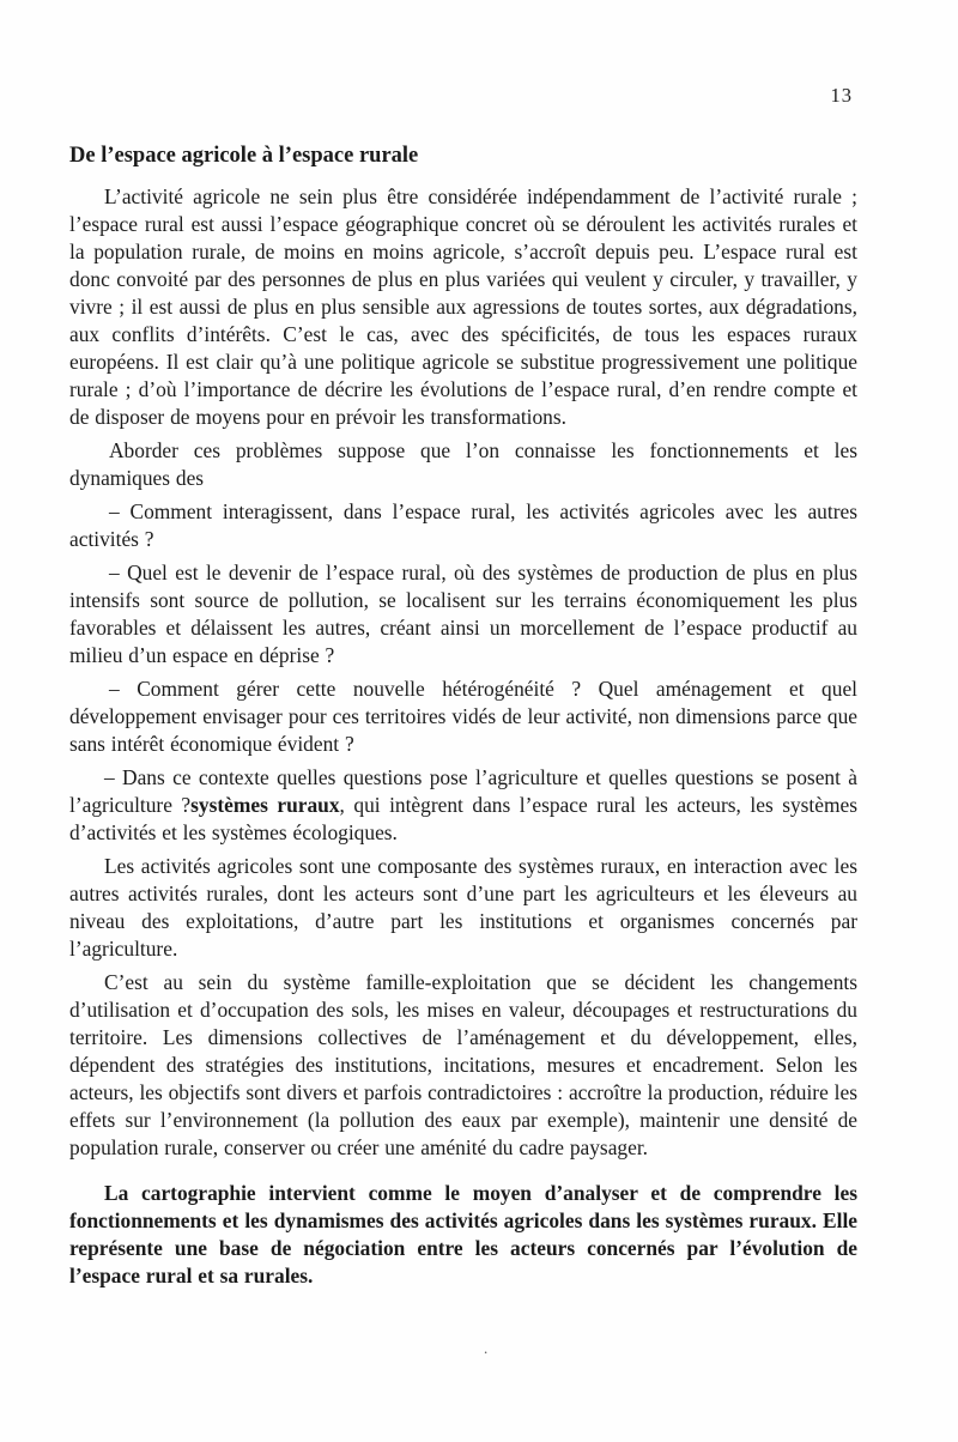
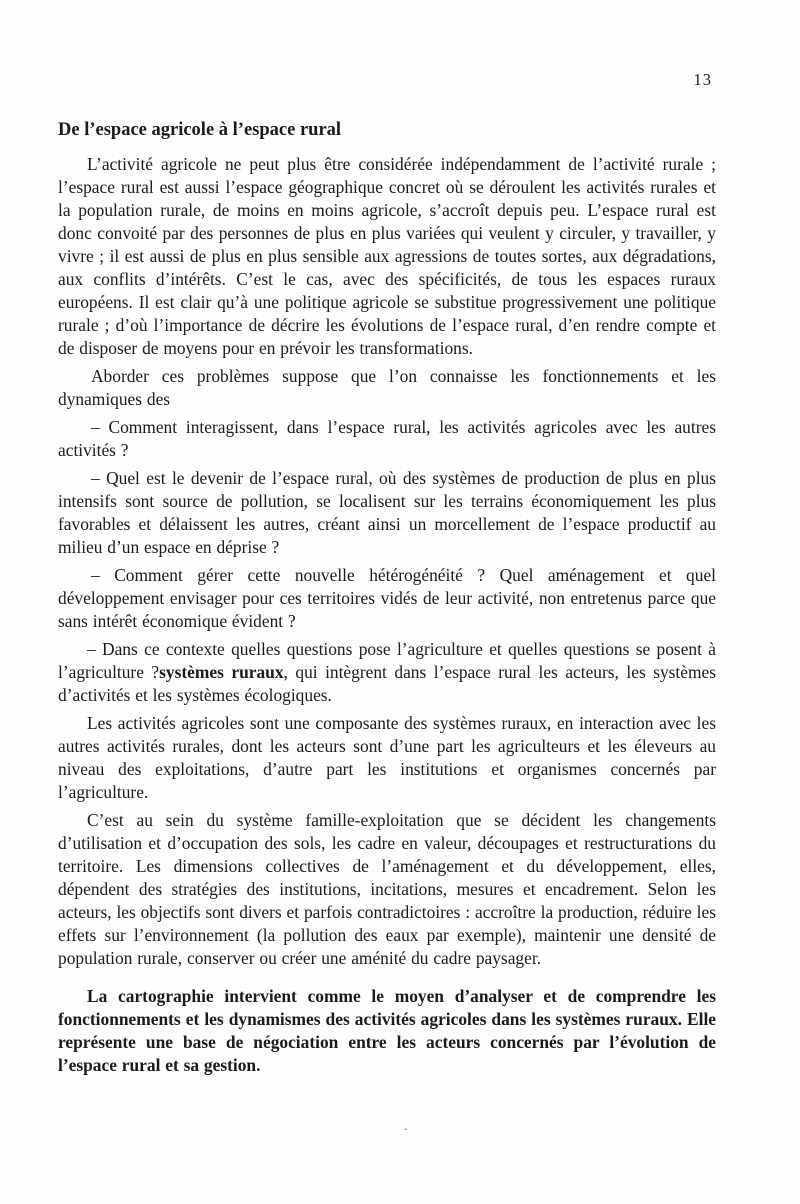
  13
- De l’espace agricole à l’espace rurale
+ De l’espace agricole à l’espace rural
- L’activité agricole ne sein plus être considérée indépendamment de l’activité rurale ; l’espace rural est aussi l’espace géographique concret où se déroulent les activités rurales et la population rurale, de moins en moins agricole, s’accroît depuis peu. L’espace rural est donc convoité par des personnes de plus en plus variées qui veulent y circuler, y travailler, y vivre ; il est aussi de plus en plus sensible aux agressions de toutes sortes, aux dégradations, aux conflits d’intérêts. C’est le cas, avec des spécificités, de tous les espaces ruraux européens. Il est clair qu’à une politique agricole se substitue progressivement une politique rurale ; d’où l’importance de décrire les évolutions de l’espace rural, d’en rendre compte et de disposer de moyens pour en prévoir les transformations.
+ L’activité agricole ne peut plus être considérée indépendamment de l’activité rurale ; l’espace rural est aussi l’espace géographique concret où se déroulent les activités rurales et la population rurale, de moins en moins agricole, s’accroît depuis peu. L’espace rural est donc convoité par des personnes de plus en plus variées qui veulent y circuler, y travailler, y vivre ; il est aussi de plus en plus sensible aux agressions de toutes sortes, aux dégradations, aux conflits d’intérêts. C’est le cas, avec des spécificités, de tous les espaces ruraux européens. Il est clair qu’à une politique agricole se substitue progressivement une politique rurale ; d’où l’importance de décrire les évolutions de l’espace rural, d’en rendre compte et de disposer de moyens pour en prévoir les transformations.
  Aborder ces problèmes suppose que l’on connaisse les fonctionnements et les dynamiques des
  – Comment interagissent, dans l’espace rural, les activités agricoles avec les autres activités ?
  – Quel est le devenir de l’espace rural, où des systèmes de production de plus en plus intensifs sont source de pollution, se localisent sur les terrains économiquement les plus favorables et délaissent les autres, créant ainsi un morcellement de l’espace productif au milieu d’un espace en déprise ?
- – Comment gérer cette nouvelle hétérogénéité ? Quel aménagement et quel développement envisager pour ces territoires vidés de leur activité, non dimensions parce que sans intérêt économique évident ?
+ – Comment gérer cette nouvelle hétérogénéité ? Quel aménagement et quel développement envisager pour ces territoires vidés de leur activité, non entretenus parce que sans intérêt économique évident ?
  – Dans ce contexte quelles questions pose l’agriculture et quelles questions se posent à l’agriculture ?systèmes ruraux, qui intègrent dans l’espace rural les acteurs, les systèmes d’activités et les systèmes écologiques.
  Les activités agricoles sont une composante des systèmes ruraux, en interaction avec les autres activités rurales, dont les acteurs sont d’une part les agriculteurs et les éleveurs au niveau des exploitations, d’autre part les institutions et organismes concernés par l’agriculture.
- C’est au sein du système famille-exploitation que se décident les changements d’utilisation et d’occupation des sols, les mises en valeur, découpages et restructurations du territoire. Les dimensions collectives de l’aménagement et du développement, elles, dépendent des stratégies des institutions, incitations, mesures et encadrement. Selon les acteurs, les objectifs sont divers et parfois contradictoires : accroître la production, réduire les effets sur l’environnement (la pollution des eaux par exemple), maintenir une densité de population rurale, conserver ou créer une aménité du cadre paysager.
+ C’est au sein du système famille-exploitation que se décident les changements d’utilisation et d’occupation des sols, les cadre en valeur, découpages et restructurations du territoire. Les dimensions collectives de l’aménagement et du développement, elles, dépendent des stratégies des institutions, incitations, mesures et encadrement. Selon les acteurs, les objectifs sont divers et parfois contradictoires : accroître la production, réduire les effets sur l’environnement (la pollution des eaux par exemple), maintenir une densité de population rurale, conserver ou créer une aménité du cadre paysager.
- La cartographie intervient comme le moyen d’analyser et de comprendre les fonctionnements et les dynamismes des activités agricoles dans les systèmes ruraux. Elle représente une base de négociation entre les acteurs concernés par l’évolution de l’espace rural et sa rurales.
+ La cartographie intervient comme le moyen d’analyser et de comprendre les fonctionnements et les dynamismes des activités agricoles dans les systèmes ruraux. Elle représente une base de négociation entre les acteurs concernés par l’évolution de l’espace rural et sa gestion.
  .
